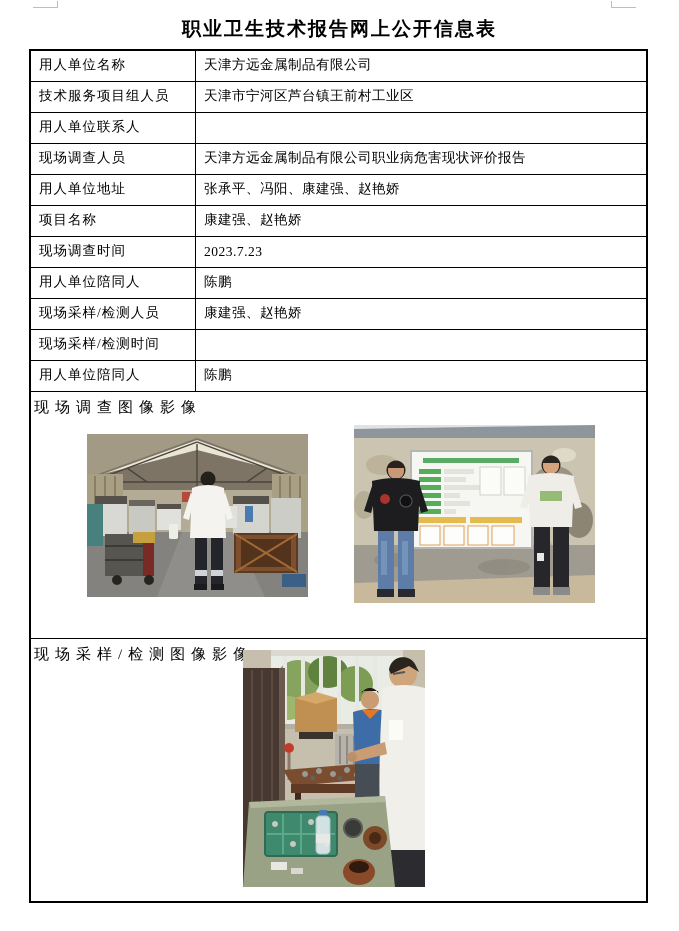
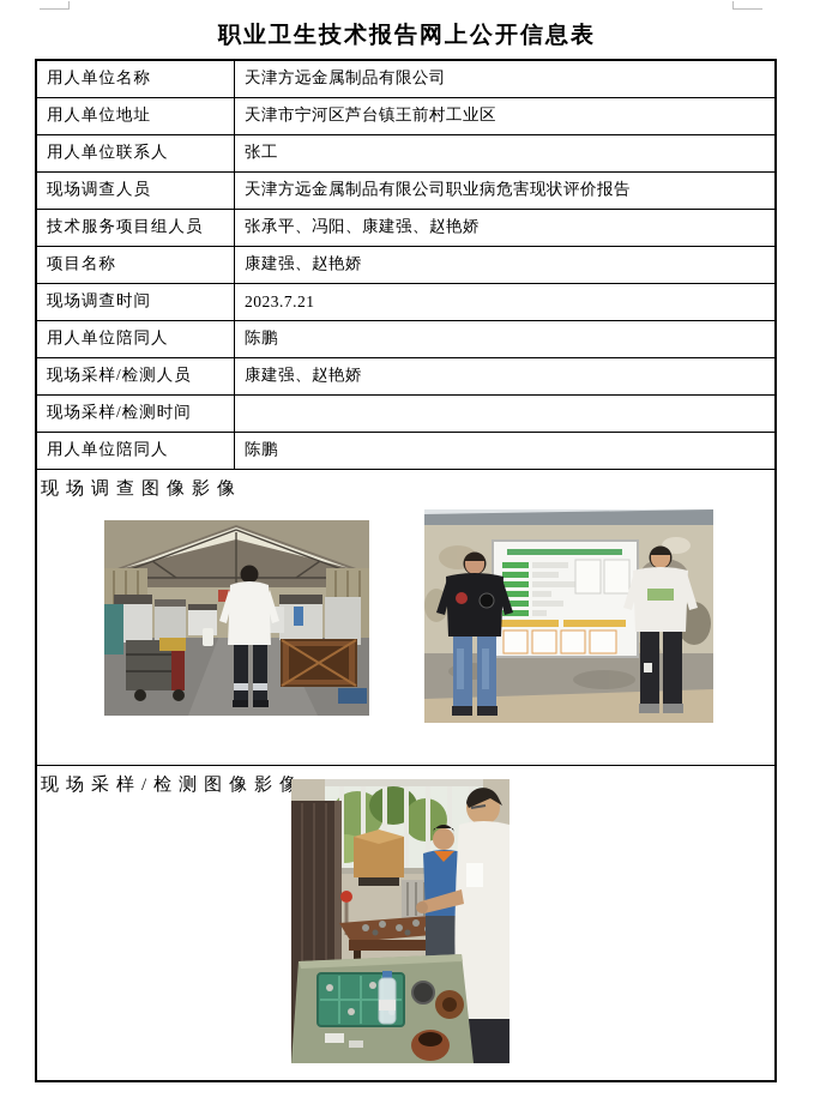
  职业卫生技术报告网上公开信息表
  用人单位名称
  天津方远金属制品有限公司
- 技术服务项目组人员
+ 用人单位地址
  天津市宁河区芦台镇王前村工业区
  用人单位联系人
+ 张工
  现场调查人员
  天津方远金属制品有限公司职业病危害现状评价报告
- 用人单位地址
+ 技术服务项目组人员
  张承平、冯阳、康建强、赵艳娇
  项目名称
  康建强、赵艳娇
  现场调查时间
- 2023.7.23
+ 2023.7.21
  用人单位陪同人
  陈鹏
  现场采样/检测人员
  康建强、赵艳娇
  现场采样/检测时间
  用人单位陪同人
  陈鹏
  现场调查图像影像
  现场采样/检测图像影
